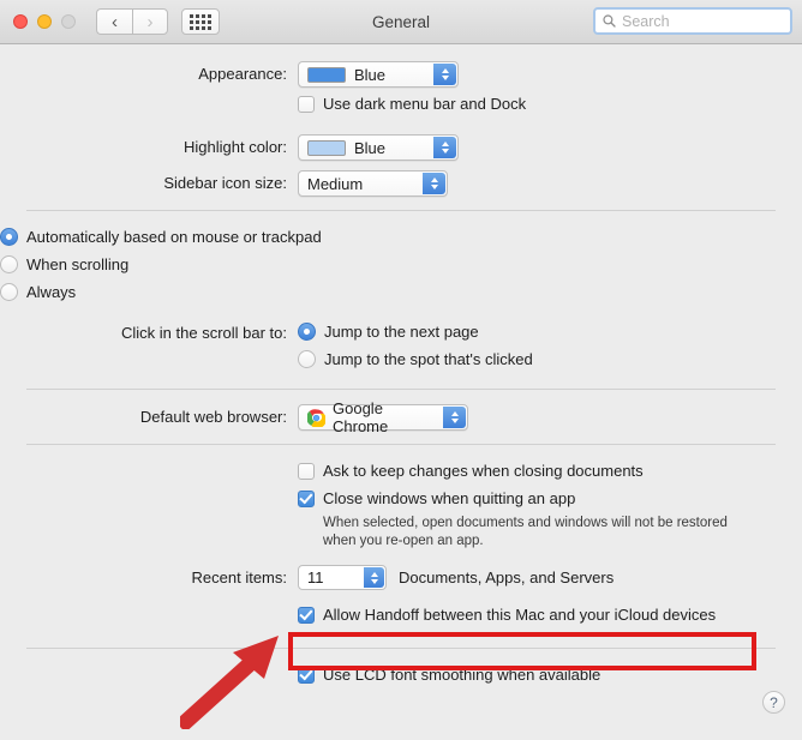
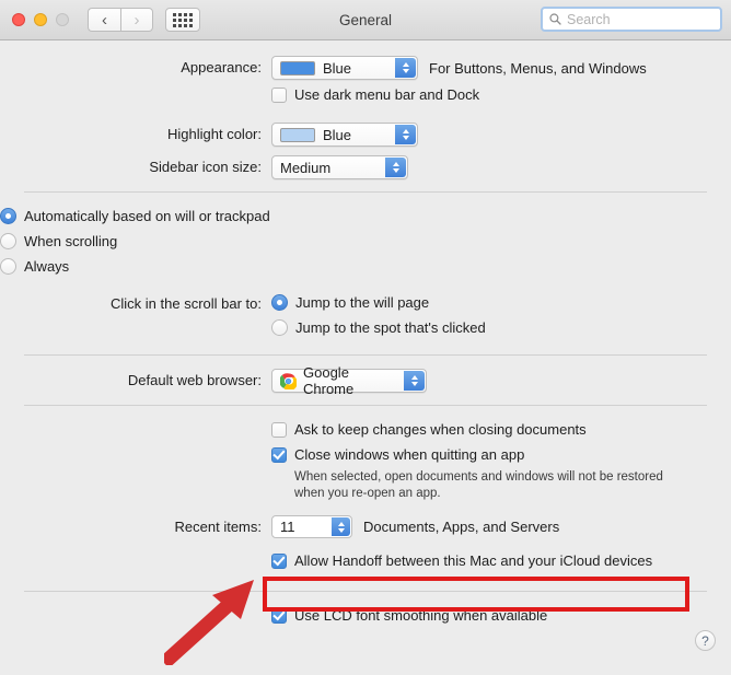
  ‹
  ›
  General
  Search
  Appearance:
  Blue
+ For Buttons, Menus, and Windows
  Use dark menu bar and Dock
  Highlight color:
  Blue
  Sidebar icon size:
  Medium
- Automatically based on mouse or trackpad
+ Automatically based on will or trackpad
  When scrolling
  Always
  Click in the scroll bar to:
- Jump to the next page
+ Jump to the will page
  Jump to the spot that's clicked
  Default web browser:
  Google Chrome
  Ask to keep changes when closing documents
  Close windows when quitting an app
  When selected, open documents and windows will not be restored when you re-open an app.
  Recent items:
  11
  Documents, Apps, and Servers
  Allow Handoff between this Mac and your iCloud devices
  Use LCD font smoothing when available
  ?
